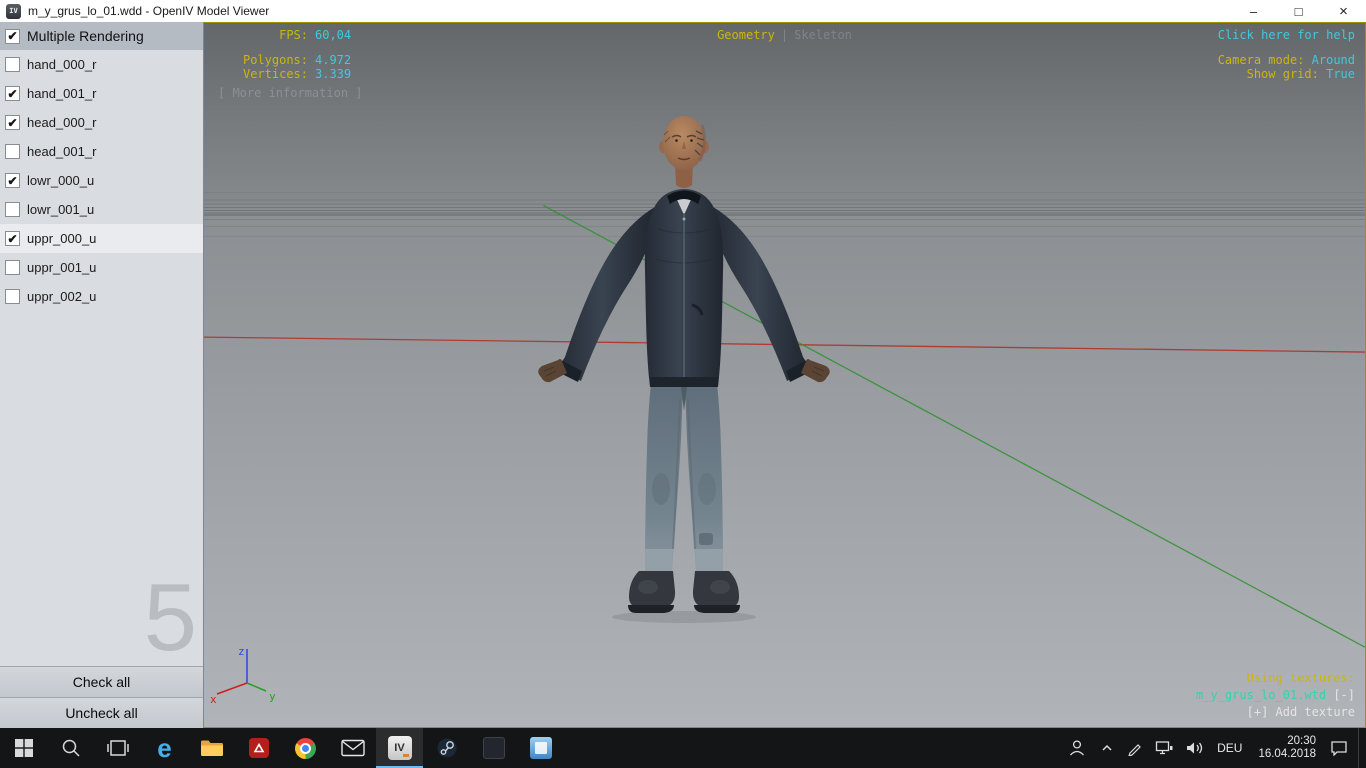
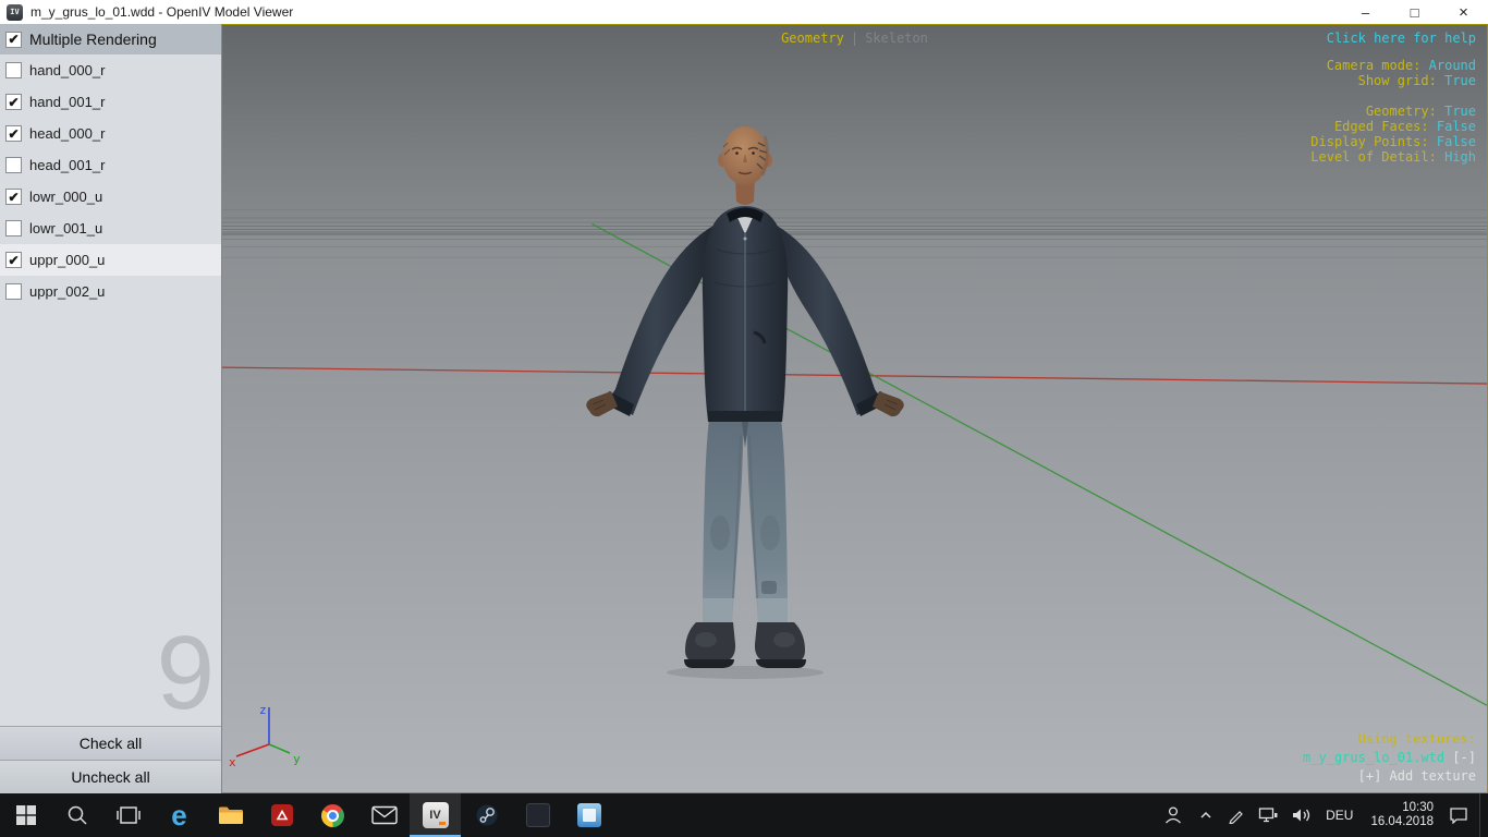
  IV
  m_y_grus_lo_01.wdd - OpenIV Model Viewer
  –
  □
  ×
  ✔
  Multiple Rendering
  hand_000_r
  ✔
  hand_001_r
  ✔
  head_000_r
  head_001_r
  ✔
  lowr_000_u
  lowr_001_u
  ✔
  uppr_000_u
- uppr_001_u
  uppr_002_u
- 5
+ 9
  Check all
  Uncheck all
- FPS: 60,04
- Polygons: 4.972
- Vertices: 3.339
- [ More information ]
  Geometry | Skeleton
  Click here for help
  Camera mode: Around
  Show grid: True
+ Geometry: True
+ Edged Faces: False
+ Display Points: False
+ Level of Detail: High
  Using textures:
  m_y_grus_lo_01.wtd [-]
  [+] Add texture
  z
  x
  y
  e
  IV
  DEU
- 20:30
+ 10:30
  16.04.2018
